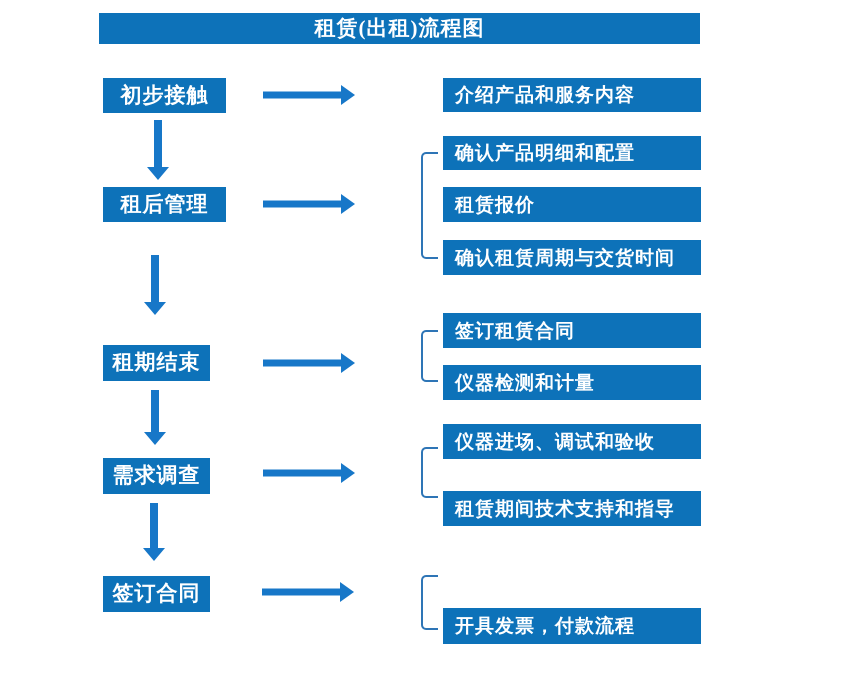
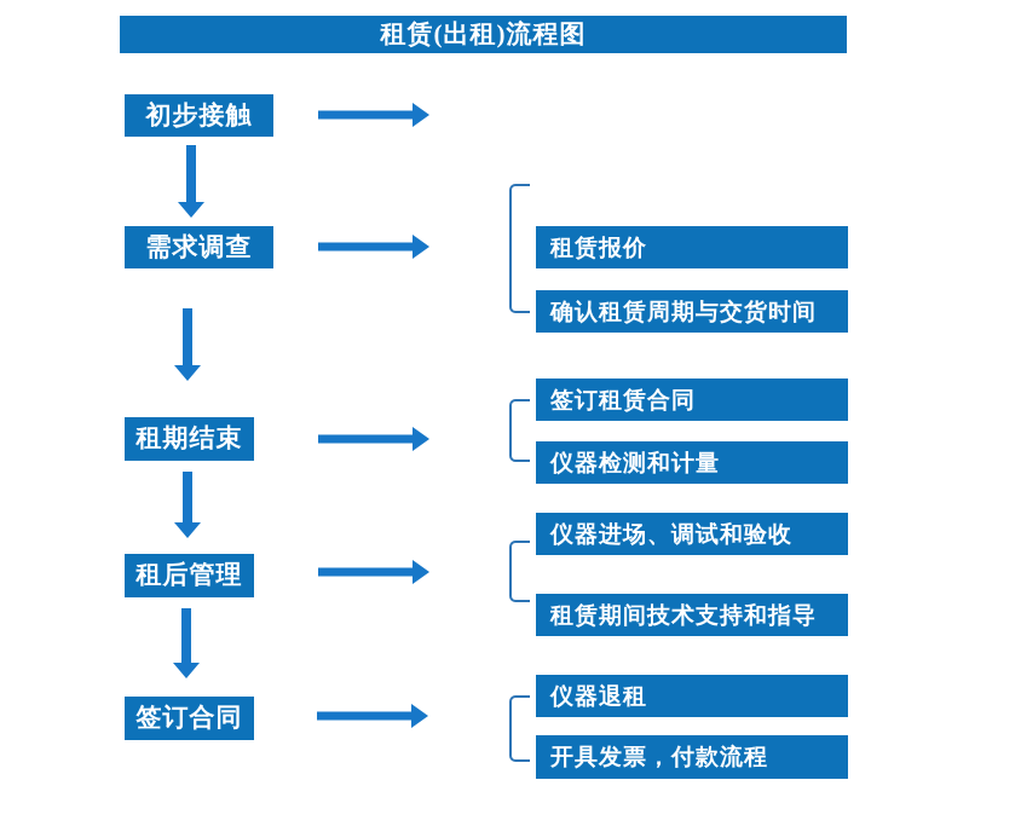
  租赁(出租)流程图
  初步接触
- 租后管理
+ 需求调查
  租期结束
- 需求调查
+ 租后管理
  签订合同
- 介绍产品和服务内容
- 确认产品明细和配置
  租赁报价
  确认租赁周期与交货时间
  签订租赁合同
  仪器检测和计量
  仪器进场、调试和验收
  租赁期间技术支持和指导
+ 仪器退租
  开具发票，付款流程
